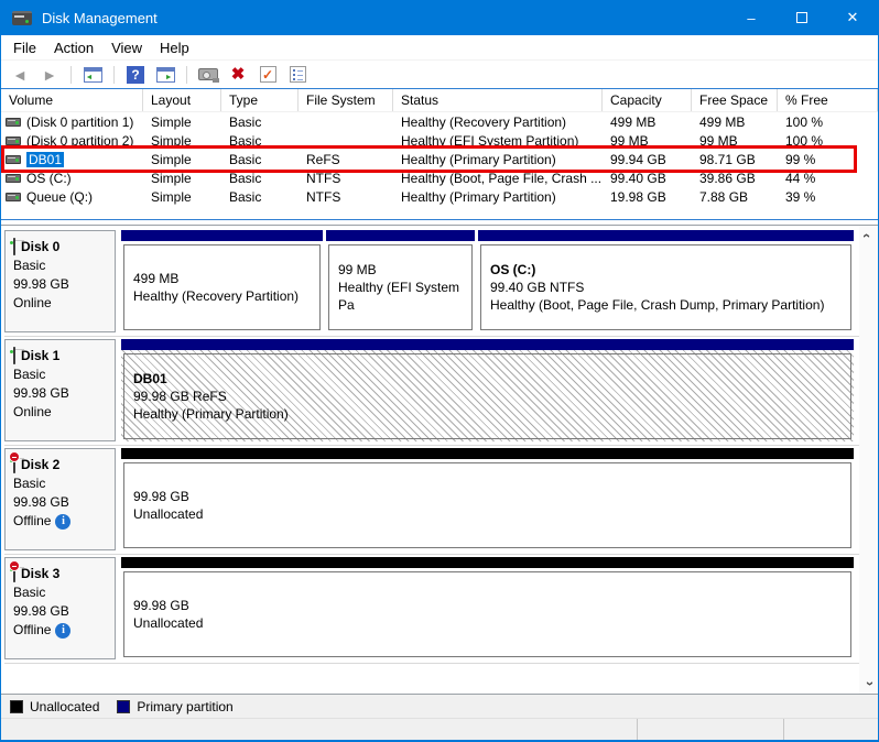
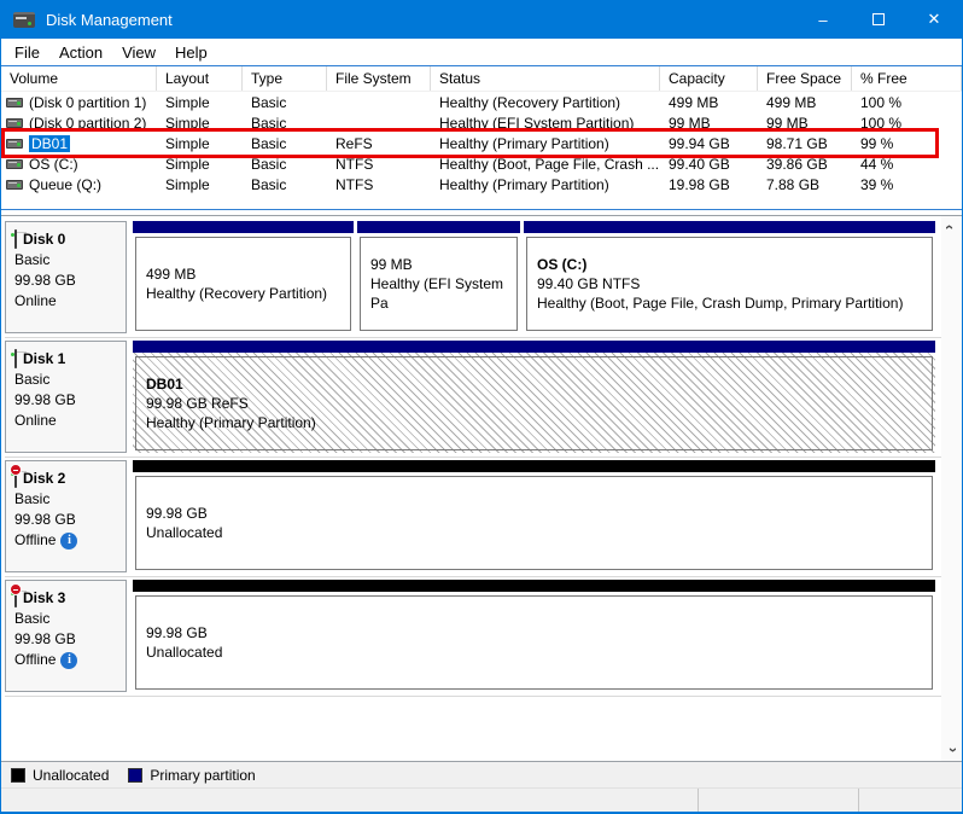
  Disk Management
  –
  ✕
  File
  Action
  View
  Help
- ◄
- ►
- ?
- ✖
- ✓
  Volume
  Layout
  Type
  File System
  Status
  Capacity
  Free Space
  % Free
  (Disk 0 partition 1)
  Simple
  Basic
  Healthy (Recovery Partition)
  499 MB
  499 MB
  100 %
  (Disk 0 partition 2)
  Simple
  Basic
  Healthy (EFI System Partition)
  99 MB
  99 MB
  100 %
  DB01
  Simple
  Basic
  ReFS
  Healthy (Primary Partition)
  99.94 GB
  98.71 GB
  99 %
  OS (C:)
  Simple
  Basic
  NTFS
  Healthy (Boot, Page File, Crash ...
  99.40 GB
  39.86 GB
  44 %
  Queue (Q:)
  Simple
  Basic
  NTFS
  Healthy (Primary Partition)
  19.98 GB
  7.88 GB
  39 %
  Disk 0
  Basic
  99.98 GB
  Online
  499 MB
  Healthy (Recovery Partition)
  99 MB
  Healthy (EFI System Pa
  OS (C:)
  99.40 GB NTFS
  Healthy (Boot, Page File, Crash Dump, Primary Partition)
  Disk 1
  Basic
  99.98 GB
  Online
  DB01
  99.98 GB ReFS
  Healthy (Primary Partition)
  Disk 2
  Basic
  99.98 GB
  Offline
  99.98 GB
  Unallocated
  Disk 3
  Basic
  99.98 GB
  Offline
  99.98 GB
  Unallocated
  Unallocated
  Primary partition
